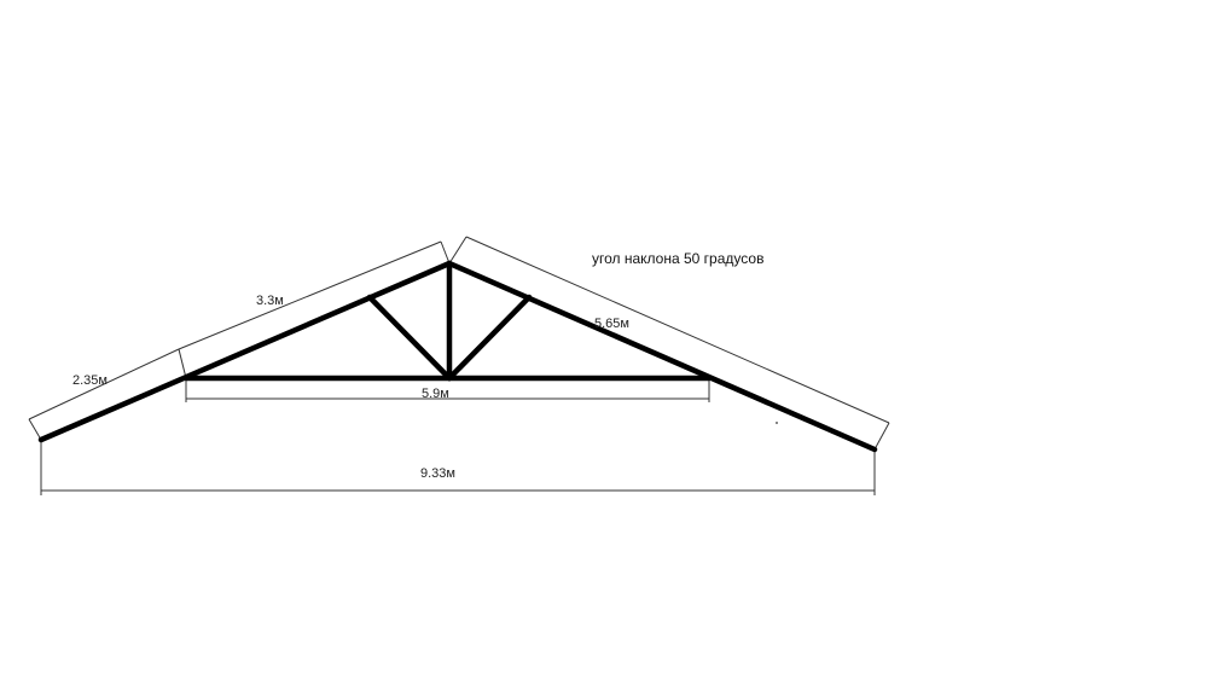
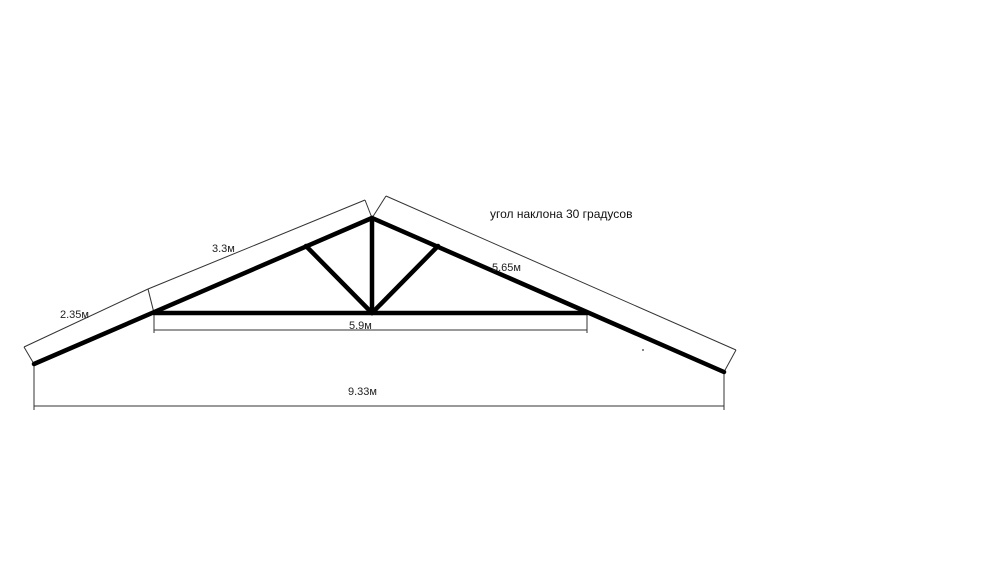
- угол наклона 50 градусов
+ угол наклона 30 градусов
  2.35м
  3.3м
  5.65м
  5.9м
  9.33м
